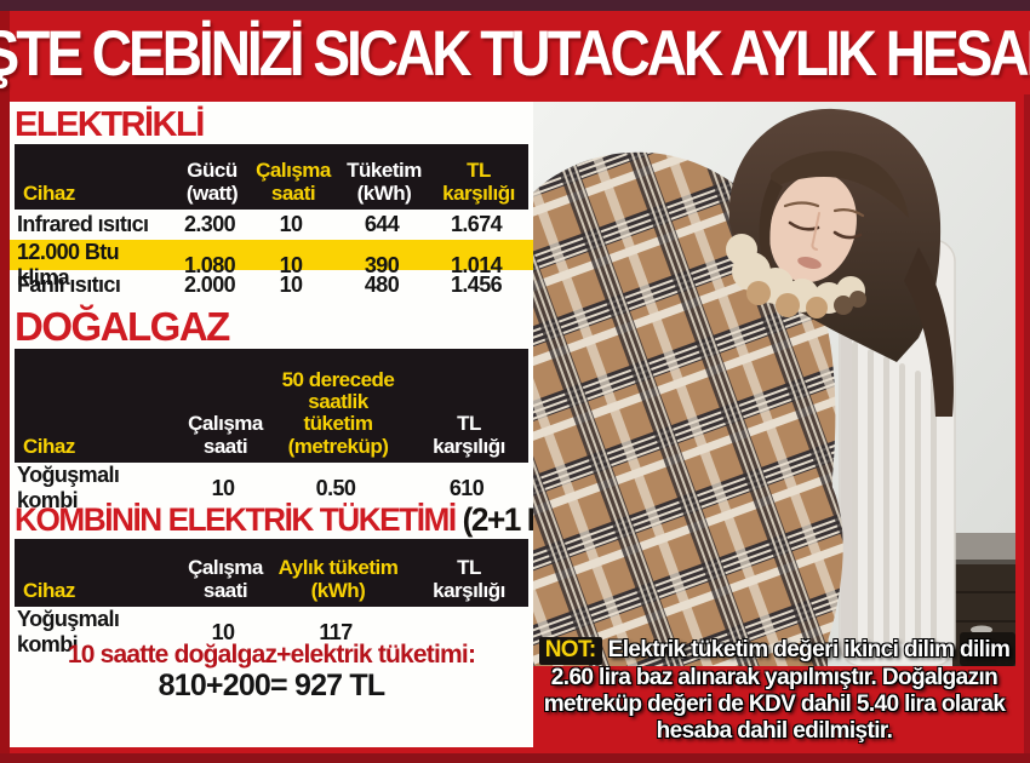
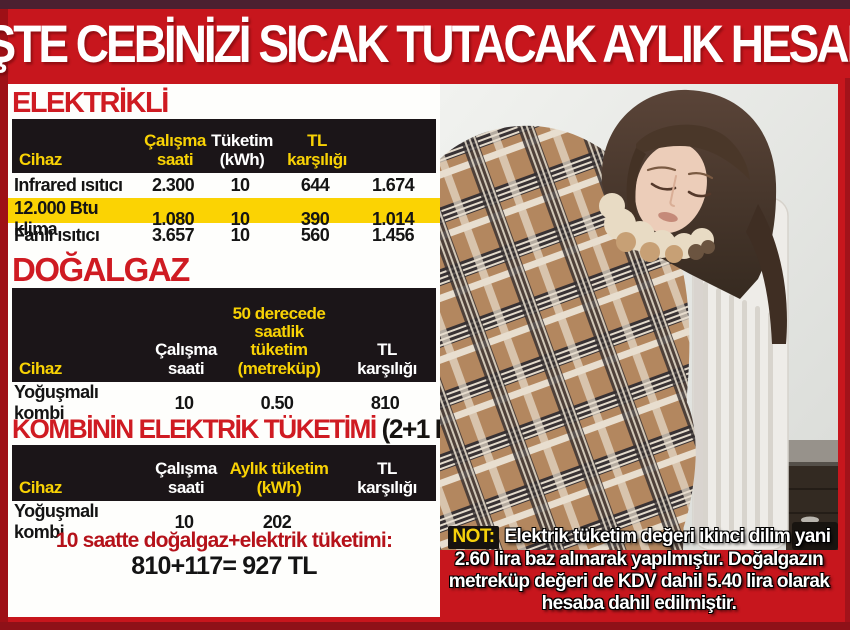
  TE CEBİNİZİ SICAK TUTACAK AYLIK HESA
  ELEKTRİKLİ
  Cihaz
- Gücü
- (watt)
  Çalışma
  saati
  Tüketim
  (kWh)
  TL
  karşılığı
  Infrared ısıtıcı
  2.300
  10
  644
  1.674
  12.000 Btu klima
  1.080
  10
  390
  1.014
  Fanlı ısıtıcı
- 2.000
+ 3.657
  10
- 480
+ 560
  1.456
  DOĞALGAZ
  Cihaz
  Çalışma
  saati
  50 derecede
  saatlik
  tüketim
  (metreküp)
  TL
  karşılığı
  Yoğuşmalı kombi
  10
  0.50
- 610
+ 810
  KOMBİNİN ELEKTRİK TÜKETİMİ (2+1
  Cihaz
  Çalışma
  saati
  Aylık tüketim
  (kWh)
  TL
  karşılığı
  Yoğuşmalı kombi
  10
- 117
+ 202
  10 saatte doğalgaz+elektrik tüketimi:
- 810+200= 927 TL
+ 810+117= 927 TL
- NOT: Elektrik tüketim değeri ikinci dilim dilim
+ NOT: Elektrik tüketim değeri ikinci dilim yani
  2.60 lira baz alınarak yapılmıştır. Doğalgazın
  metreküp değeri de KDV dahil 5.40 lira olarak
  hesaba dahil edilmiştir.
